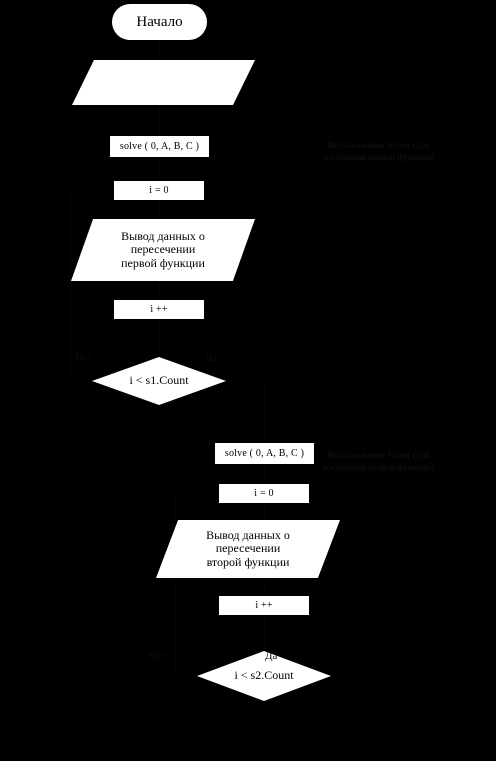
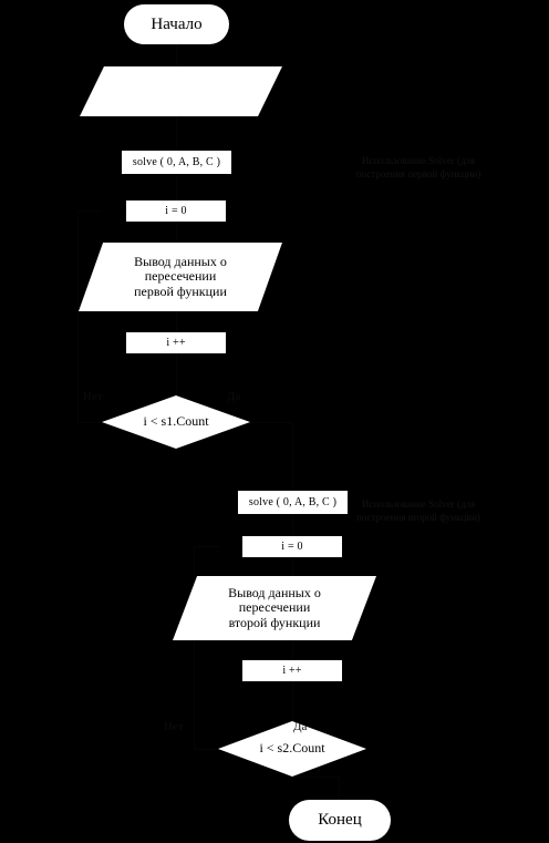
  Начало
  solve ( 0, A, B, C )
  i = 0
  Вывод данных о
  пересечении
  первой функции
  i ++
  i < s1.Count
  solve ( 0, A, B, C )
  i = 0
  Вывод данных о
  пересечении
  второй функции
  i ++
  i < s2.Count
  Да
+ Конец
